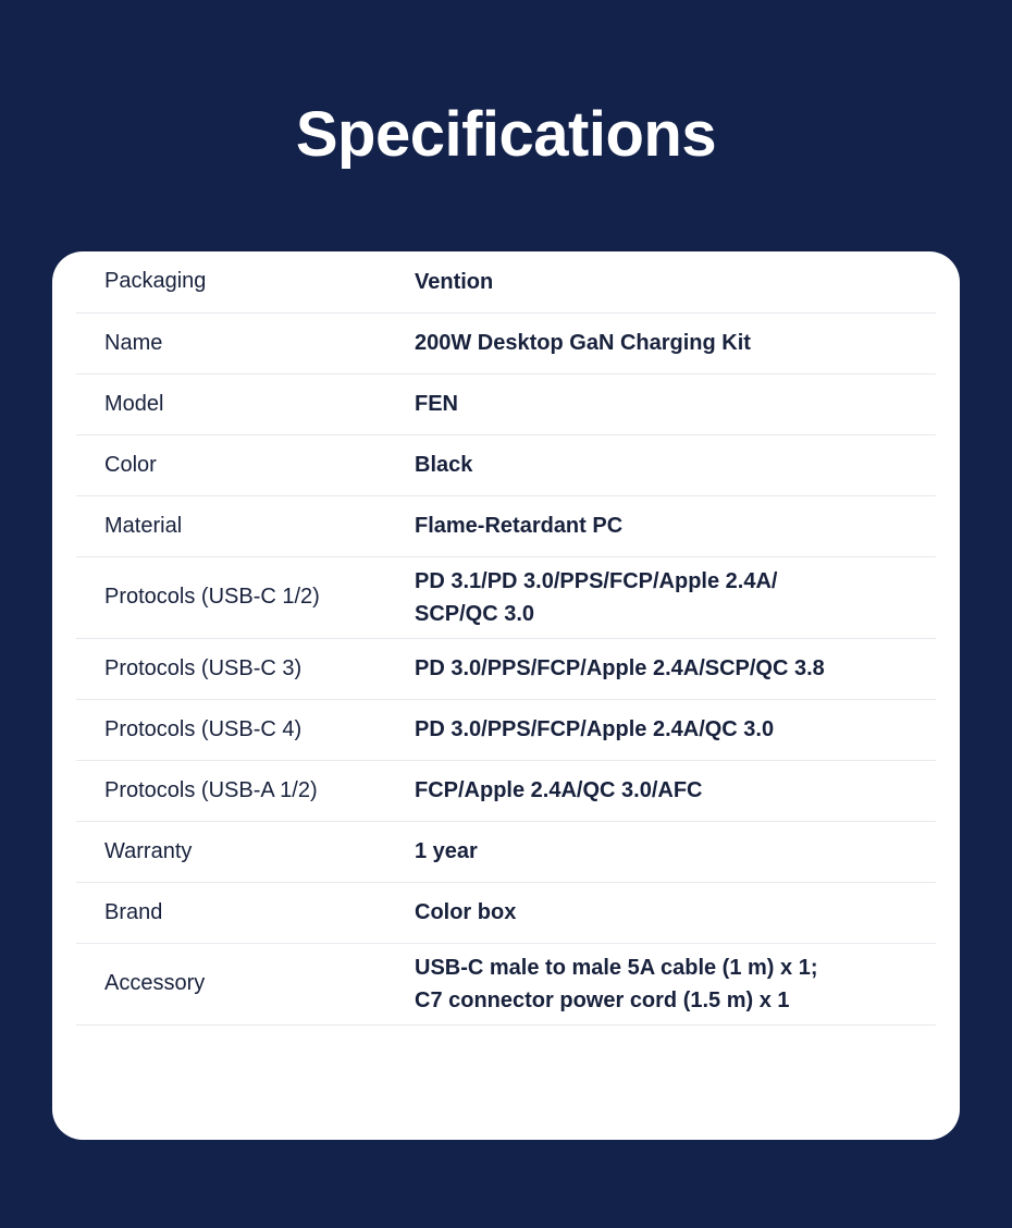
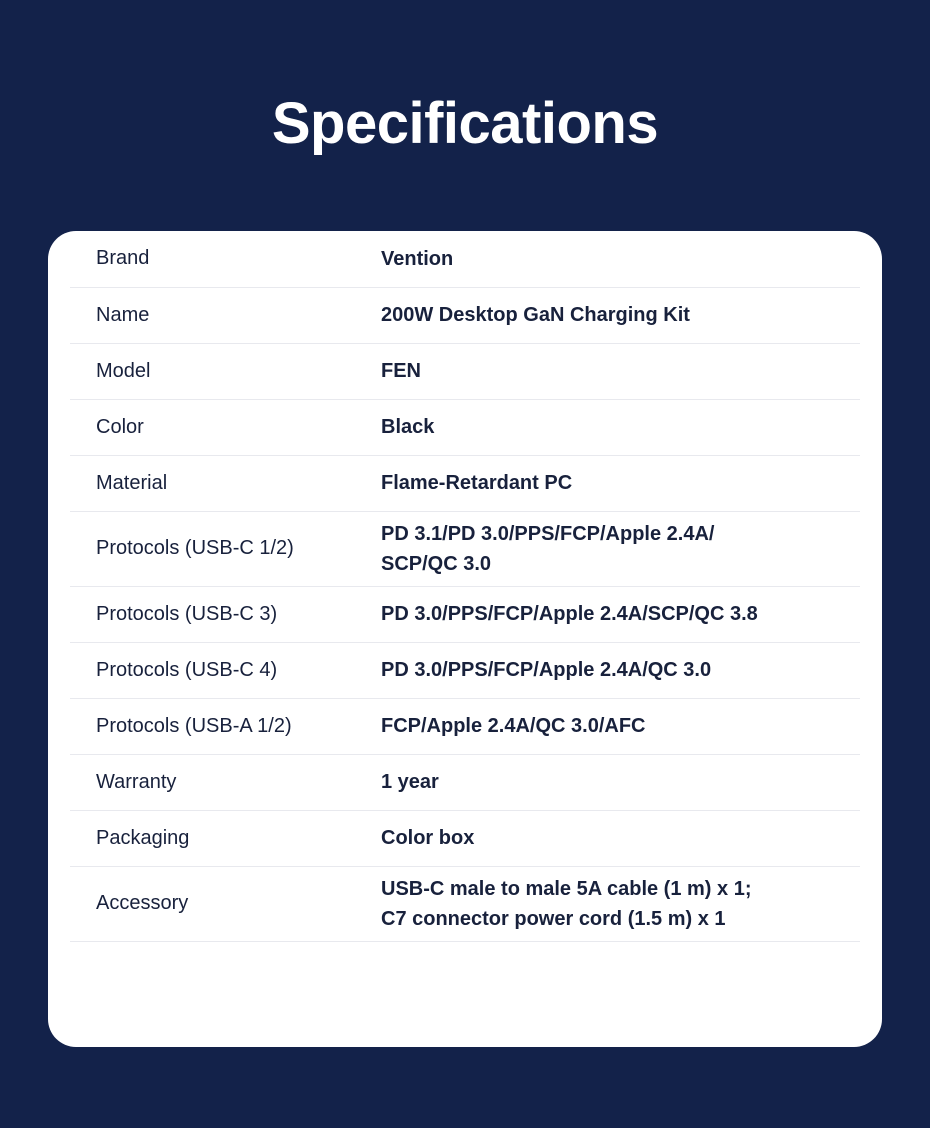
  Specifications
- Packaging	Vention
+ Brand	Vention
  Name	200W Desktop GaN Charging Kit
  Model	FEN
  Color	Black
  Material	Flame-Retardant PC
  Protocols (USB-C 1/2)	PD 3.1/PD 3.0/PPS/FCP/Apple 2.4A/ SCP/QC 3.0
  Protocols (USB-C 3)	PD 3.0/PPS/FCP/Apple 2.4A/SCP/QC 3.8
  Protocols (USB-C 4)	PD 3.0/PPS/FCP/Apple 2.4A/QC 3.0
  Protocols (USB-A 1/2)	FCP/Apple 2.4A/QC 3.0/AFC
  Warranty	1 year
- Brand	Color box
+ Packaging	Color box
  Accessory	USB-C male to male 5A cable (1 m) x 1; C7 connector power cord (1.5 m) x 1
